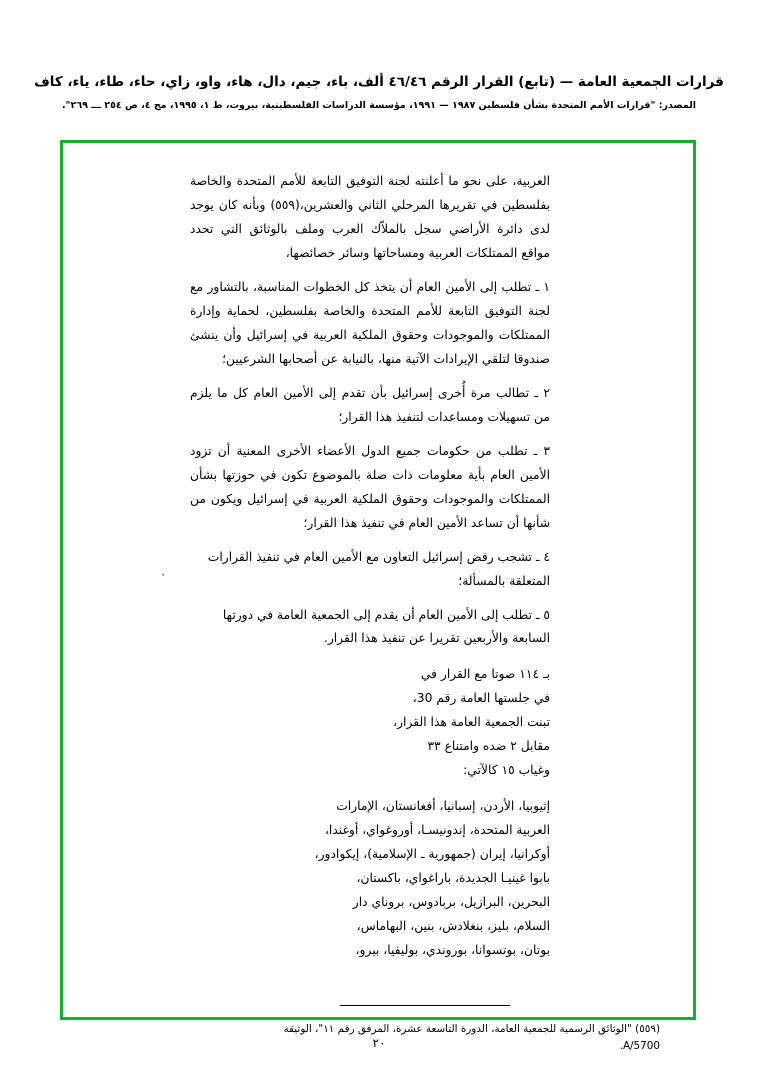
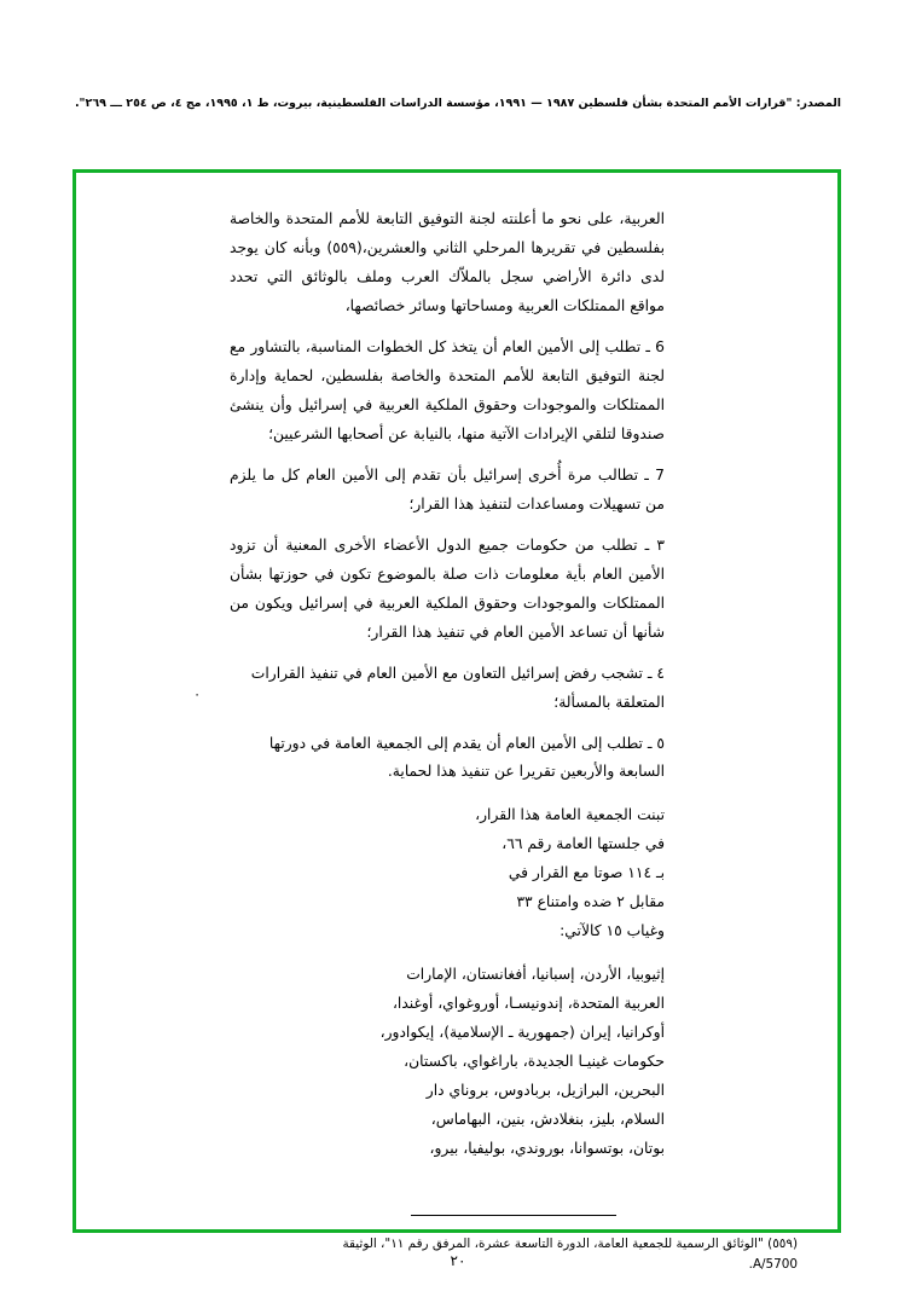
- قرارات الجمعية العامة — (تابع) القرار الرقم ٤٦/٤٦ ألف، باء، جيم، دال، هاء، واو، زاي، حاء، طاء، ياء، كاف
  المصدر: "قرارات الأمم المتحدة بشأن فلسطين ١٩٨٧ — ١٩٩١، مؤسسة الدراسات الفلسطينية، بيروت، ط ١، ١٩٩٥، مج ٤، ص ٢٥٤ ـــ ٢٦٩".
  العربية، على نحو ما أعلنته لجنة التوفيق التابعة للأمم المتحدة والخاصة بفلسطين في تقريرها المرحلي الثاني والعشرين،(٥٥٩) وبأنه كان يوجد لدى دائرة الأراضي سجل بالملاّك العرب وملف بالوثائق التي تحدد مواقع الممتلكات العربية ومساحاتها وسائر خصائصها،
- ١ ـ تطلب إلى الأمين العام أن يتخذ كل الخطوات المناسبة، بالتشاور مع لجنة التوفيق التابعة للأمم المتحدة والخاصة بفلسطين، لحماية وإدارة الممتلكات والموجودات وحقوق الملكية العربية في إسرائيل وأن ينشئ صندوقا لتلقي الإيرادات الآتية منها، بالنيابة عن أصحابها الشرعيين؛
+ 6 ـ تطلب إلى الأمين العام أن يتخذ كل الخطوات المناسبة، بالتشاور مع لجنة التوفيق التابعة للأمم المتحدة والخاصة بفلسطين، لحماية وإدارة الممتلكات والموجودات وحقوق الملكية العربية في إسرائيل وأن ينشئ صندوقا لتلقي الإيرادات الآتية منها، بالنيابة عن أصحابها الشرعيين؛
- ٢ ـ تطالب مرة أُخرى إسرائيل بأن تقدم إلى الأمين العام كل ما يلزم من تسهيلات ومساعدات لتنفيذ هذا القرار؛
+ 7 ـ تطالب مرة أُخرى إسرائيل بأن تقدم إلى الأمين العام كل ما يلزم من تسهيلات ومساعدات لتنفيذ هذا القرار؛
  ٣ ـ تطلب من حكومات جميع الدول الأعضاء الأخرى المعنية أن تزود الأمين العام بأية معلومات ذات صلة بالموضوع تكون في حوزتها بشأن الممتلكات والموجودات وحقوق الملكية العربية في إسرائيل ويكون من شأنها أن تساعد الأمين العام في تنفيذ هذا القرار؛
  ٤ ـ تشجب رفض إسرائيل التعاون مع الأمين العام في تنفيذ القرارات المتعلقة بالمسألة؛
- ٥ ـ تطلب إلى الأمين العام أن يقدم إلى الجمعية العامة في دورتها السابعة والأربعين تقريرا عن تنفيذ هذا القرار.
+ ٥ ـ تطلب إلى الأمين العام أن يقدم إلى الجمعية العامة في دورتها السابعة والأربعين تقريرا عن تنفيذ هذا لحماية.
- بـ ١١٤ صوتا مع القرار في
+ تبنت الجمعية العامة هذا القرار،
- في جلستها العامة رقم 30،
+ في جلستها العامة رقم ٦٦،
- تبنت الجمعية العامة هذا القرار،
+ بـ ١١٤ صوتا مع القرار في
  مقابل ٢ ضده وامتناع ٣٣
  وغياب ١٥ كالآتي:
  إثيوبيا، الأردن، إسبانيا، أفغانستان، الإمارات
  العربية المتحدة، إندونيسـا، أوروغواي، أوغندا،
  أوكرانيا، إيران (جمهورية ـ الإسلامية)، إيكوادور،
- بابوا غينيـا الجديدة، باراغواي، باكستان،
+ حكومات غينيـا الجديدة، باراغواي، باكستان،
  البحرين، البرازيل، بربادوس، بروناي دار
  السلام، بليز، بنغلادش، بنين، البهاماس،
  بوتان، بوتسوانا، بوروندي، بوليفيا، بيرو،
  ٠
  (٥٥٩) "الوثائق الرسمية للجمعية العامة، الدورة التاسعة عشرة، المرفق رقم ١١"، الوثيقة A/5700.
  ٢٠
